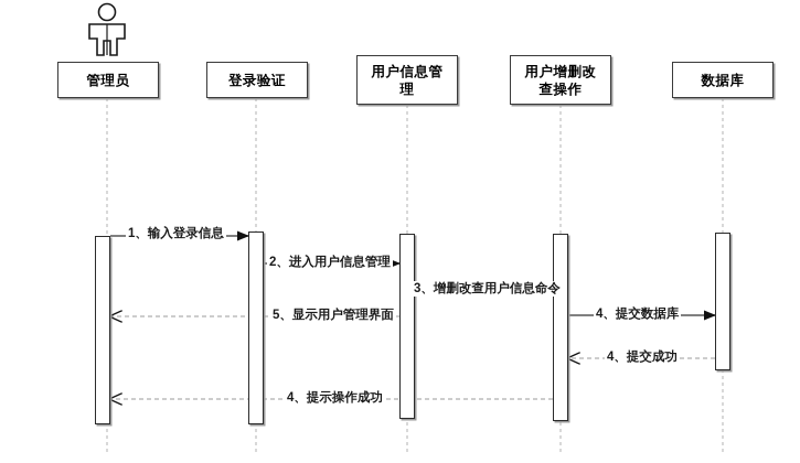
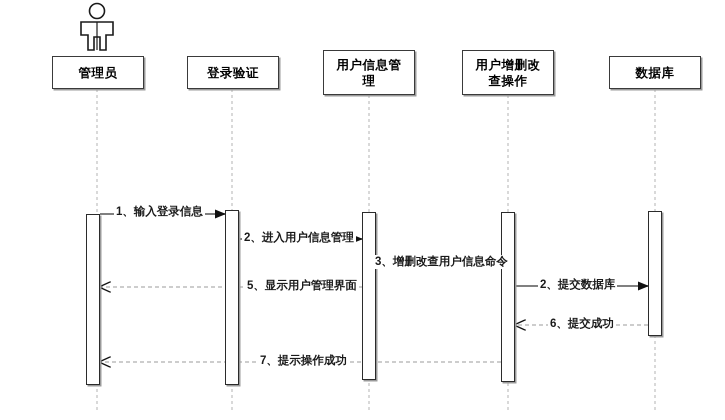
  管理员
  登录验证
  用户信息管
  理
  用户增删改
  查操作
  数据库
  1、输入登录信息
  2、进入用户信息管理
  3、增删改查用户信息命令
- 4、提交数据库
+ 2、提交数据库
  5、显示用户管理界面
- 4、提交成功
+ 6、提交成功
- 4、提示操作成功
+ 7、提示操作成功
